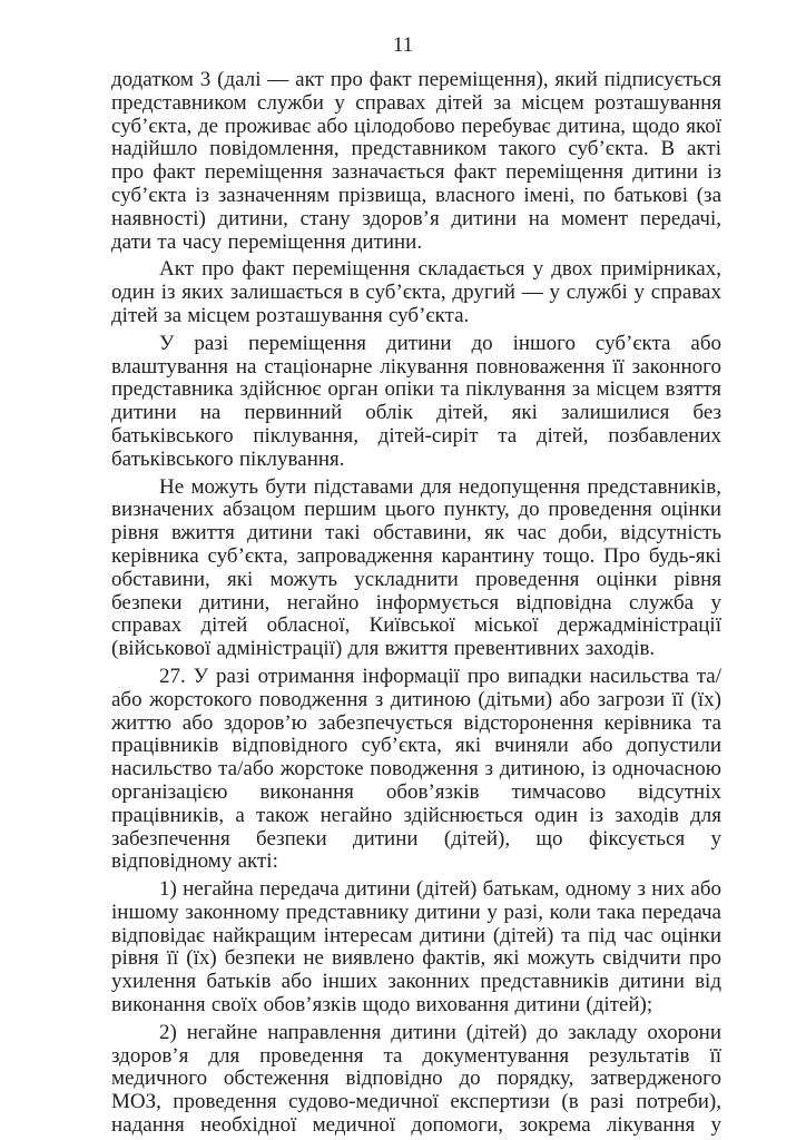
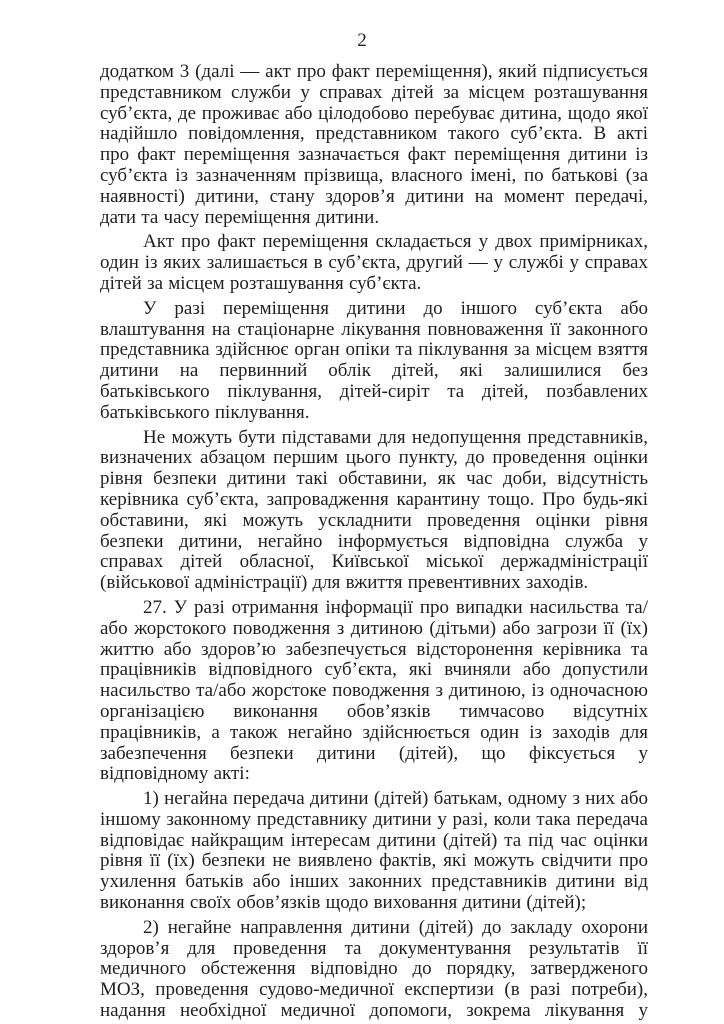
- 11
+ 2
  додатком 3 (далі — акт про факт переміщення), який підписується представником служби у справах дітей за місцем розташування суб’єкта, де проживає або цілодобово перебуває дитина, щодо якої надійшло повідомлення, представником такого суб’єкта. В акті про факт переміщення зазначається факт переміщення дитини із суб’єкта із зазначенням прізвища, власного імені, по батькові (за наявності) дитини, стану здоров’я дитини на момент передачі, дати та часу переміщення дитини.
  Акт про факт переміщення складається у двох примірниках, один із яких залишається в суб’єкта, другий — у службі у справах дітей за місцем розташування суб’єкта.
  У разі переміщення дитини до іншого суб’єкта або влаштування на стаціонарне лікування повноваження її законного представника здійснює орган опіки та піклування за місцем взяття дитини на первинний облік дітей, які залишилися без батьківського піклування, дітей-сиріт та дітей, позбавлених батьківського піклування.
- Не можуть бути підставами для недопущення представників, визначених абзацом першим цього пункту, до проведення оцінки рівня вжиття дитини такі обставини, як час доби, відсутність керівника суб’єкта, запровадження карантину тощо. Про будь-які обставини, які можуть ускладнити проведення оцінки рівня безпеки дитини, негайно інформується відповідна служба у справах дітей обласної, Київської міської держадміністрації (військової адміністрації) для вжиття превентивних заходів.
+ Не можуть бути підставами для недопущення представників, визначених абзацом першим цього пункту, до проведення оцінки рівня безпеки дитини такі обставини, як час доби, відсутність керівника суб’єкта, запровадження карантину тощо. Про будь-які обставини, які можуть ускладнити проведення оцінки рівня безпеки дитини, негайно інформується відповідна служба у справах дітей обласної, Київської міської держадміністрації (військової адміністрації) для вжиття превентивних заходів.
  27. У разі отримання інформації про випадки насильства та/або жорстокого поводження з дитиною (дітьми) або загрози її (їх) життю або здоров’ю забезпечується відсторонення керівника та працівників відповідного суб’єкта, які вчиняли або допустили насильство та/або жорстоке поводження з дитиною, із одночасною організацією виконання обов’язків тимчасово відсутніх працівників, а також негайно здійснюється один із заходів для забезпечення безпеки дитини (дітей), що фіксується у відповідному акті:
  1) негайна передача дитини (дітей) батькам, одному з них або іншому законному представнику дитини у разі, коли така передача відповідає найкращим інтересам дитини (дітей) та під час оцінки рівня її (їх) безпеки не виявлено фактів, які можуть свідчити про ухилення батьків або інших законних представників дитини від виконання своїх обов’язків щодо виховання дитини (дітей);
  2) негайне направлення дитини (дітей) до закладу охорони здоров’я для проведення та документування результатів її медичного обстеження відповідно до порядку, затвердженого МОЗ, проведення судово-медичної експертизи (в разі потреби), надання необхідної медичної допомоги, зокрема лікування у
